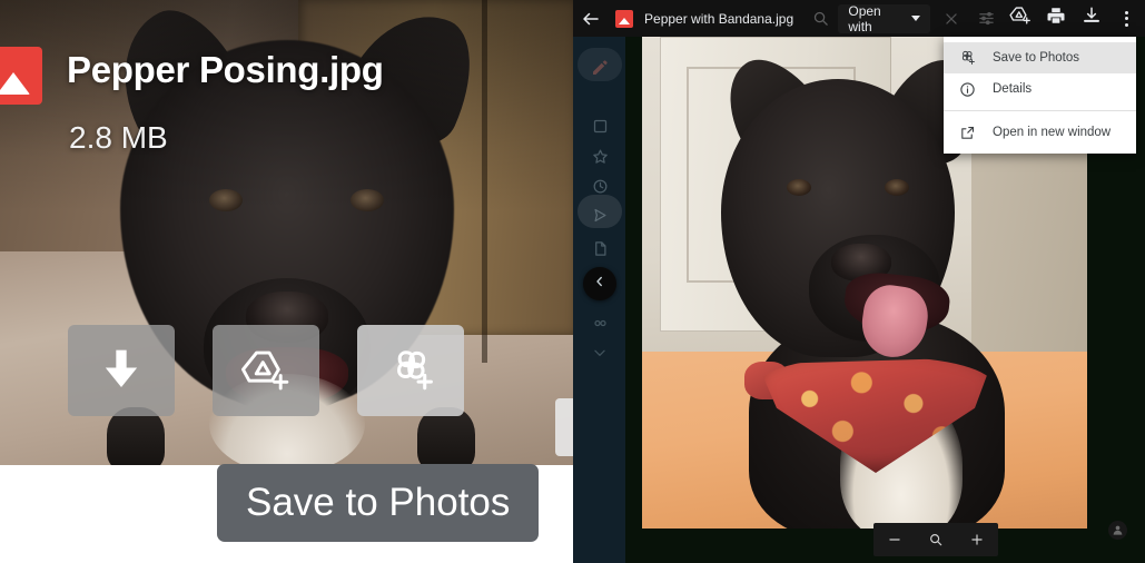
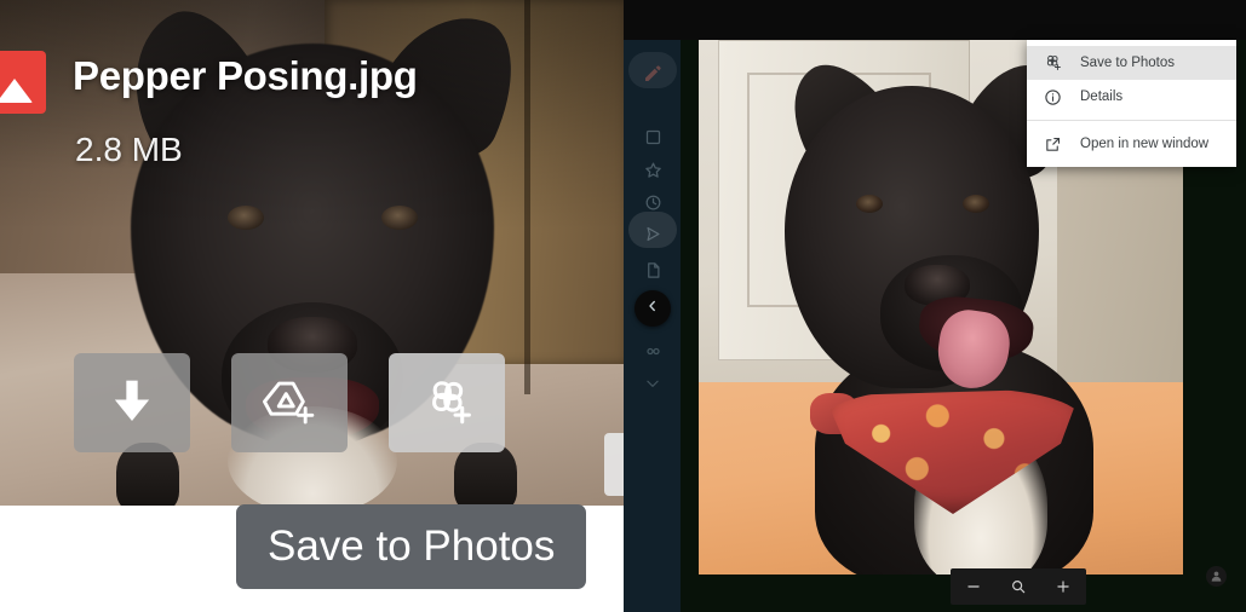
  Pepper Posing.jpg
  2.8 MB
  Save to Photos
- Pepper with Bandana.jpg
- Open with
  Save to Photos
  Details
  Open in new window
